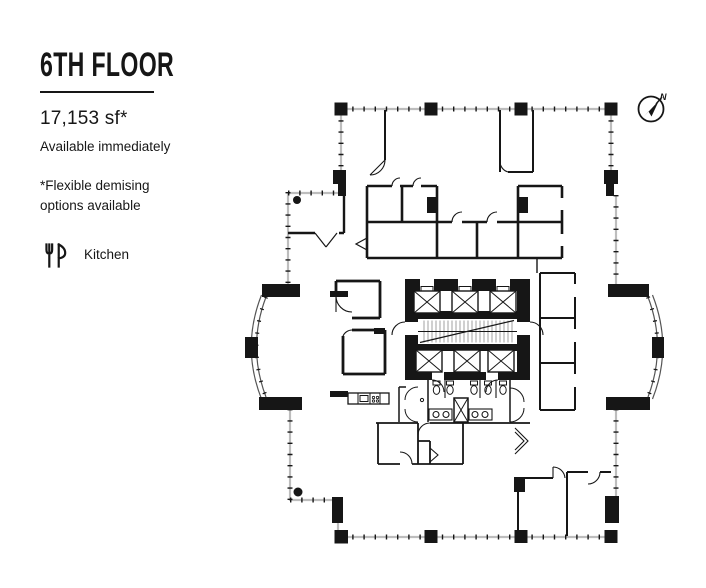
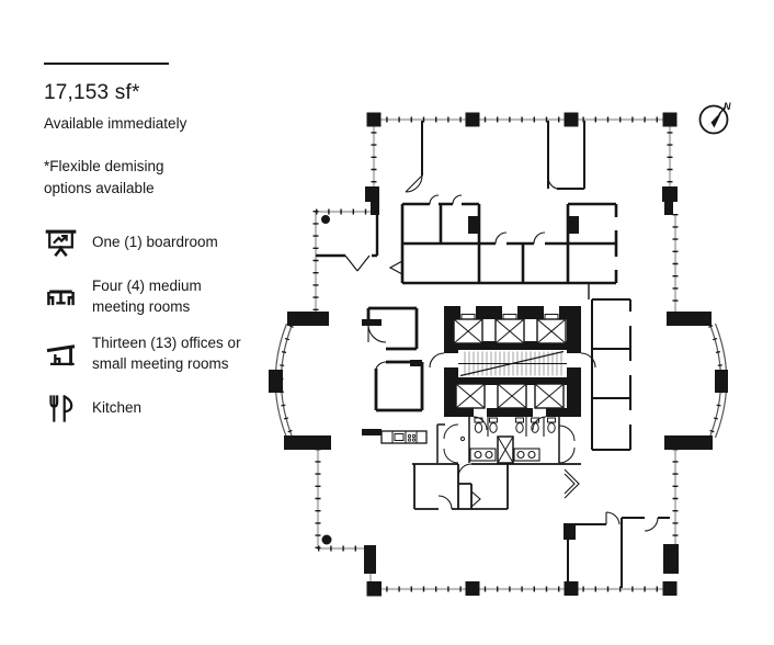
- 6TH FLOOR
  17,153 sf*
  Available immediately
  *Flexible demising options available
+ One (1) boardroom
+ Four (4) medium meeting rooms
+ Thirteen (13) offices or small meeting rooms
  Kitchen
  N
